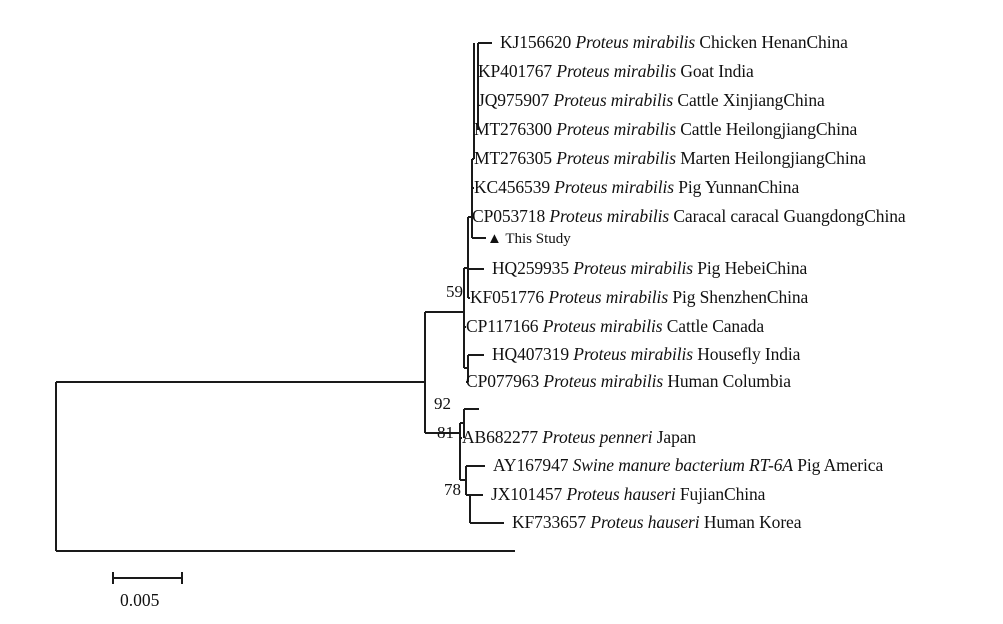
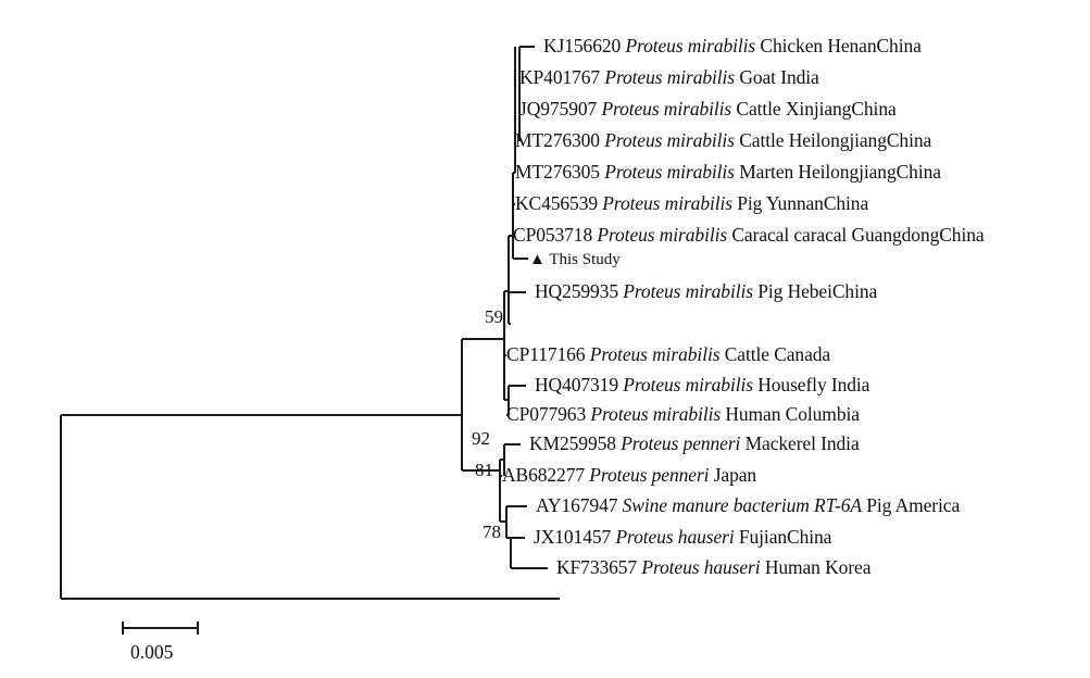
  KJ156620 Proteus mirabilis Chicken HenanChina
  KP401767 Proteus mirabilis Goat India
  JQ975907 Proteus mirabilis Cattle XinjiangChina
  MT276300 Proteus mirabilis Cattle HeilongjiangChina
  MT276305 Proteus mirabilis Marten HeilongjiangChina
  KC456539 Proteus mirabilis Pig YunnanChina
  CP053718 Proteus mirabilis Caracal caracal GuangdongChina
  ▲ This Study
  HQ259935 Proteus mirabilis Pig HebeiChina
- KF051776 Proteus mirabilis Pig ShenzhenChina
  CP117166 Proteus mirabilis Cattle Canada
  HQ407319 Proteus mirabilis Housefly India
  CP077963 Proteus mirabilis Human Columbia
+ KM259958 Proteus penneri Mackerel India
  AB682277 Proteus penneri Japan
  AY167947 Swine manure bacterium RT-6A Pig America
  JX101457 Proteus hauseri FujianChina
  KF733657 Proteus hauseri Human Korea
  59
  92
  81
  78
  0.005
